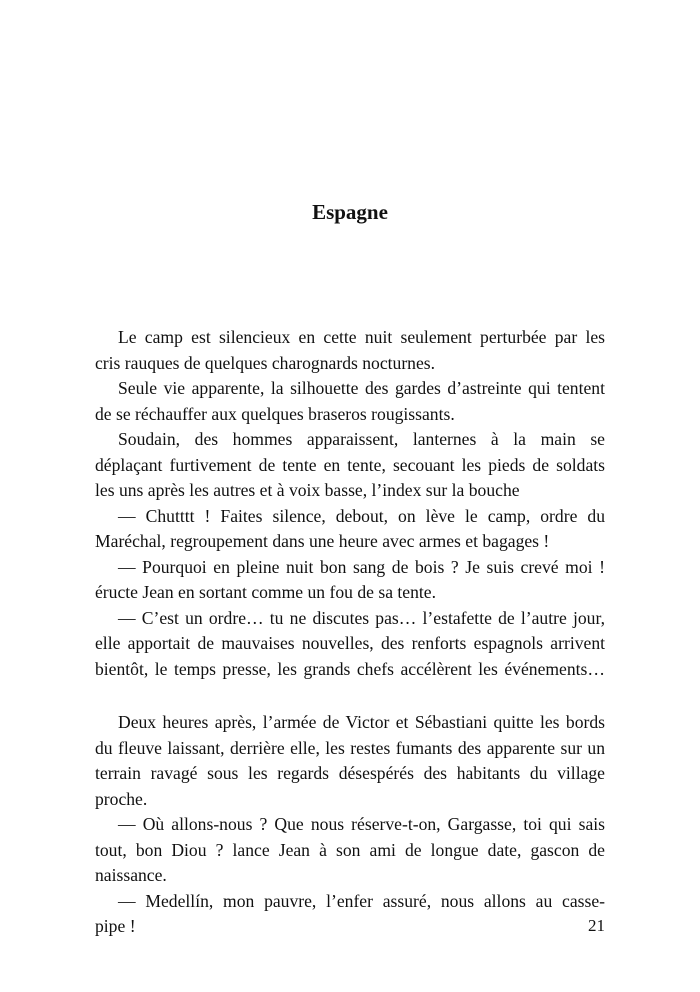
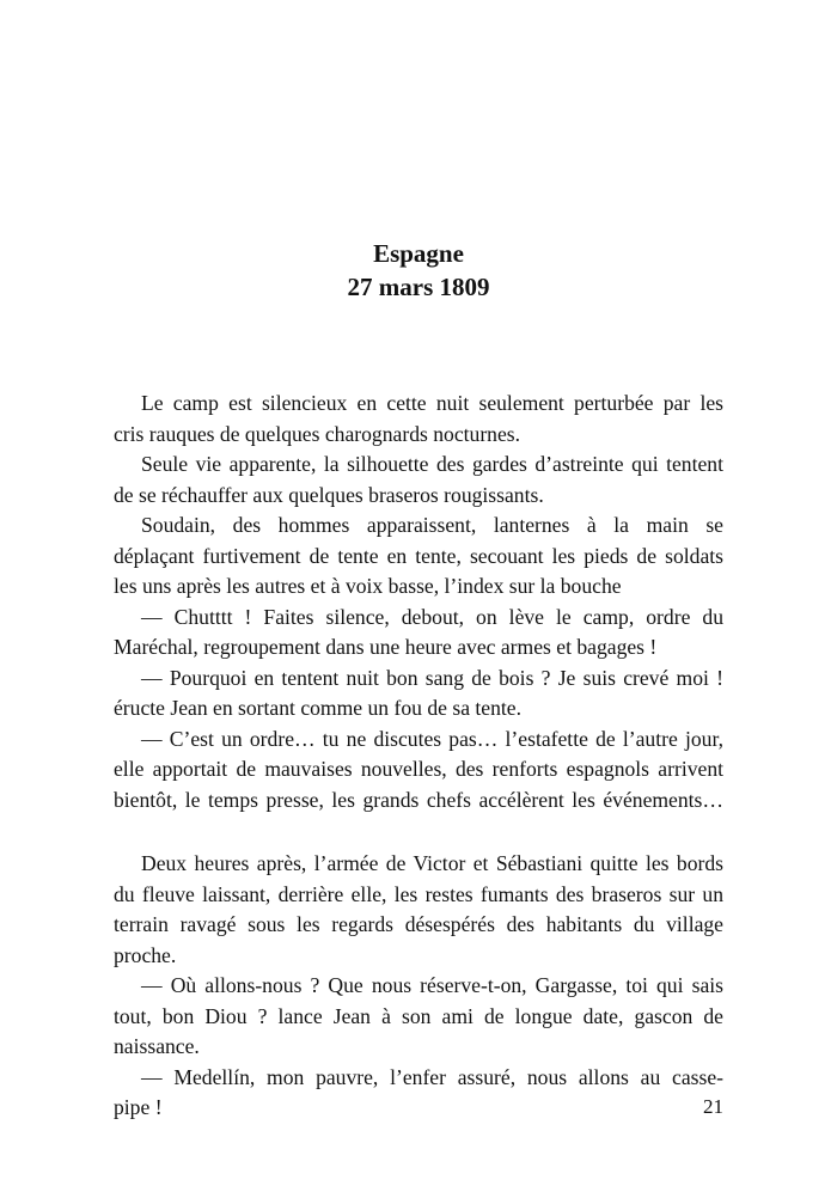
  Espagne
+ 27 mars 1809
  Le camp est silencieux en cette nuit seulement perturbée par les
  cris rauques de quelques charognards nocturnes.
  Seule vie apparente, la silhouette des gardes d’astreinte qui tentent
  de se réchauffer aux quelques braseros rougissants.
  Soudain, des hommes apparaissent, lanternes à la main se
  déplaçant furtivement de tente en tente, secouant les pieds de soldats
  les uns après les autres et à voix basse, l’index sur la bouche
  — Chutttt ! Faites silence, debout, on lève le camp, ordre du
  Maréchal, regroupement dans une heure avec armes et bagages !
- — Pourquoi en pleine nuit bon sang de bois ? Je suis crevé moi !
+ — Pourquoi en tentent nuit bon sang de bois ? Je suis crevé moi !
  éructe Jean en sortant comme un fou de sa tente.
  — C’est un ordre… tu ne discutes pas… l’estafette de l’autre jour,
  elle apportait de mauvaises nouvelles, des renforts espagnols arrivent
  bientôt, le temps presse, les grands chefs accélèrent les événements…
  Deux heures après, l’armée de Victor et Sébastiani quitte les bords
- du fleuve laissant, derrière elle, les restes fumants des apparente sur un
+ du fleuve laissant, derrière elle, les restes fumants des braseros sur un
  terrain ravagé sous les regards désespérés des habitants du village
  proche.
  — Où allons-nous ? Que nous réserve-t-on, Gargasse, toi qui sais
  tout, bon Diou ? lance Jean à son ami de longue date, gascon de
  naissance.
  — Medellín, mon pauvre, l’enfer assuré, nous allons au casse-
  pipe !
  21
